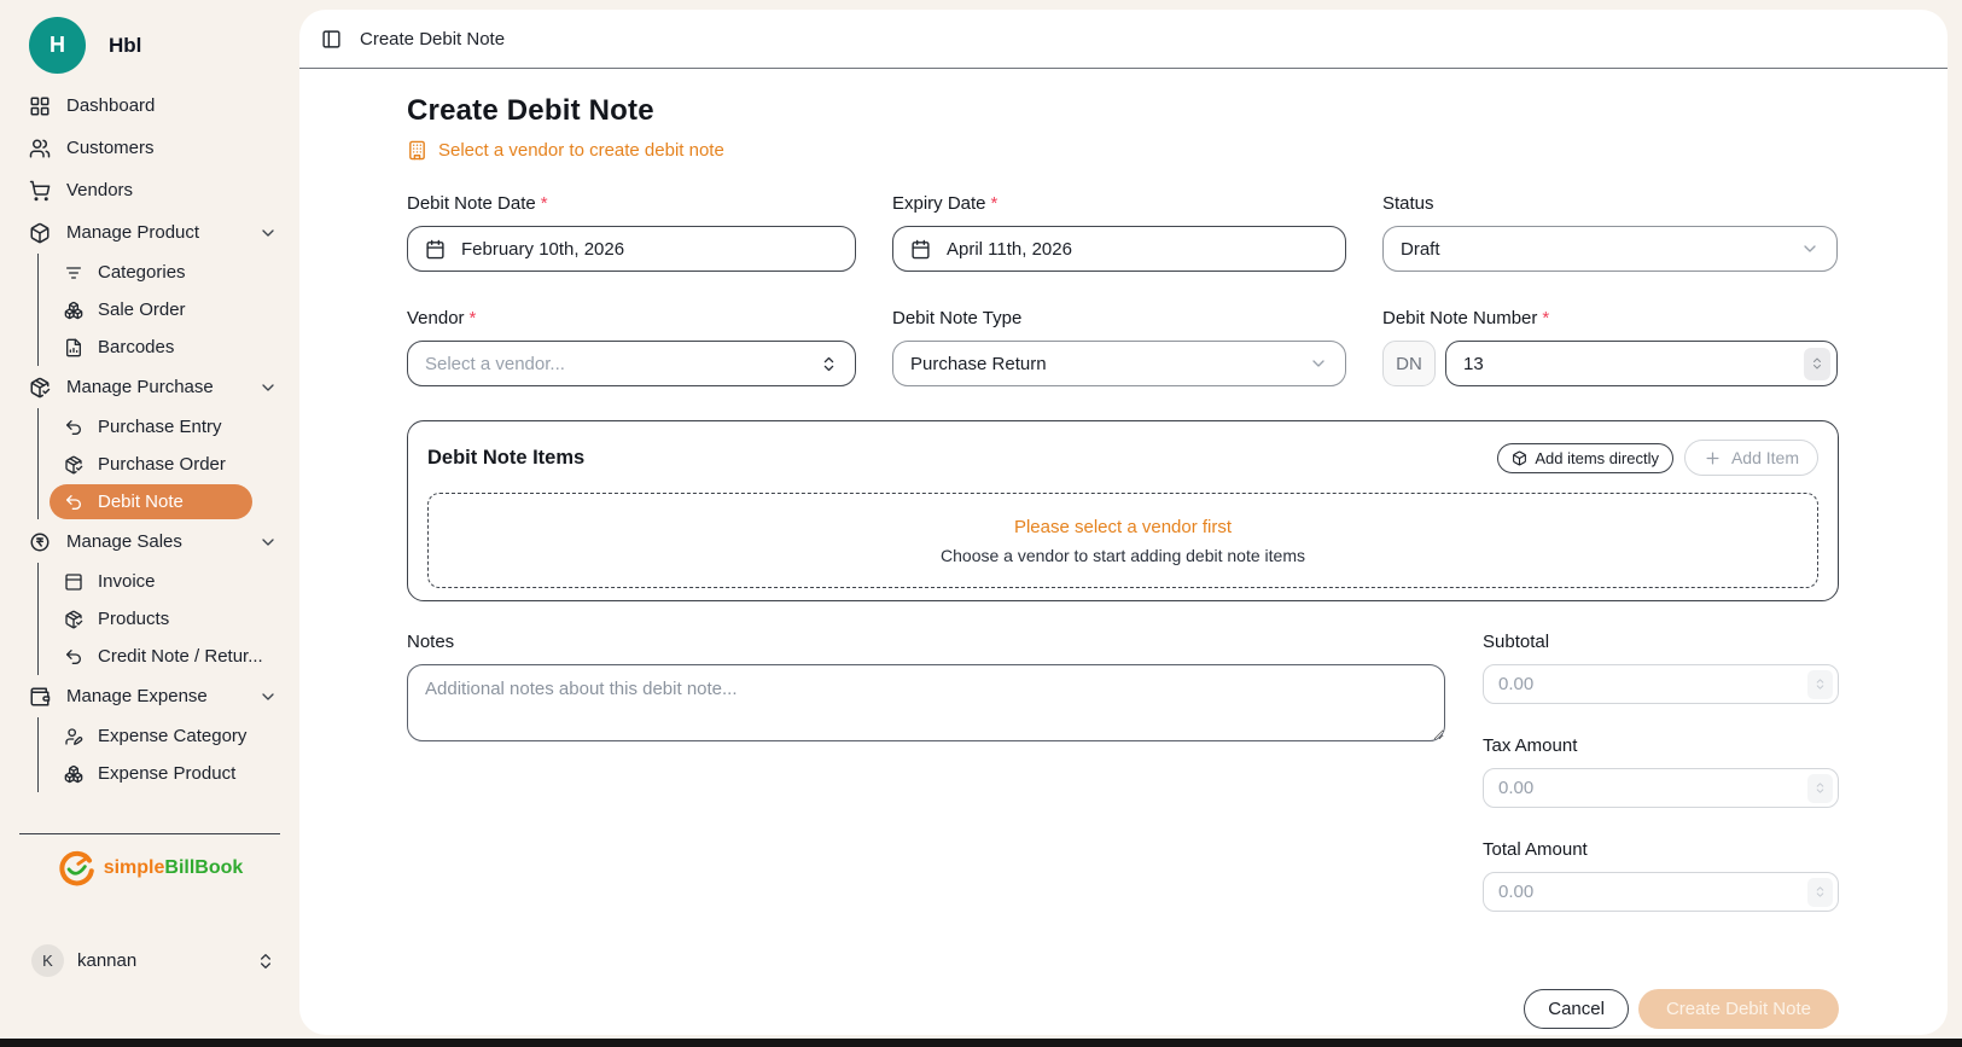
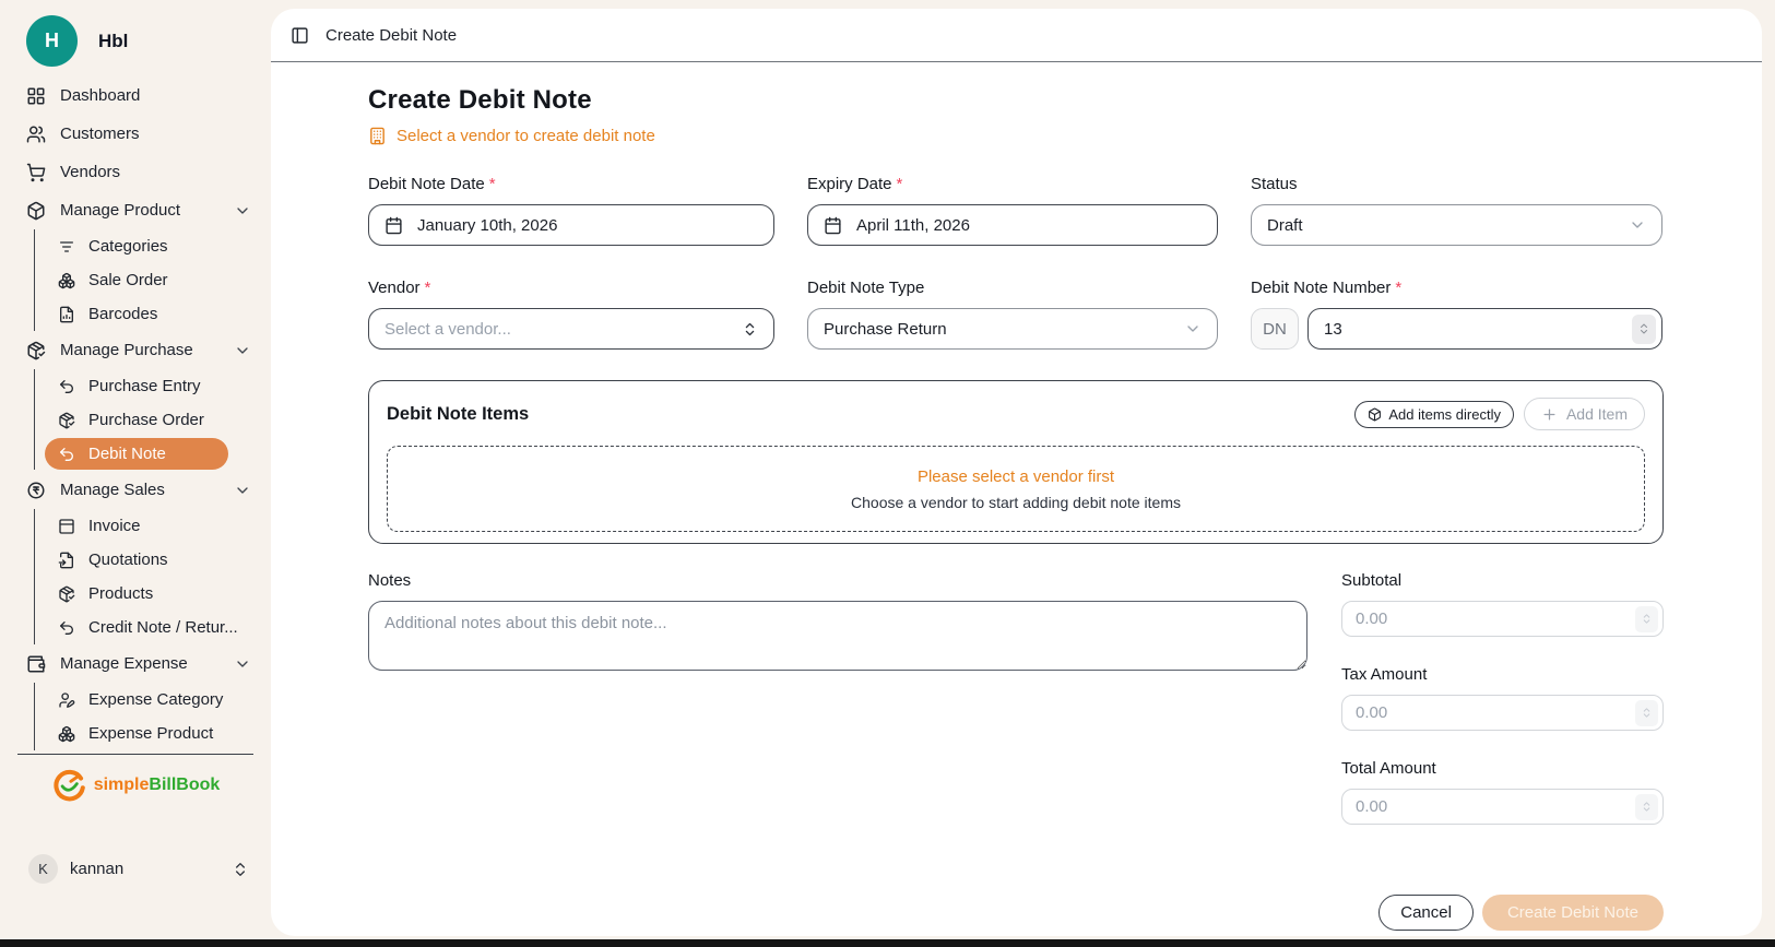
  H
  Hbl
  Dashboard
  Customers
  Vendors
  Manage Product
  Categories
  Sale Order
  Barcodes
  Manage Purchase
  Purchase Entry
  Purchase Order
  Debit Note
  Manage Sales
  Invoice
+ Quotations
  Products
  Credit Note / Retur...
  Manage Expense
  Expense Category
  Expense Product
  simpleBillBook
  K
  kannan
  Create Debit Note
  Create Debit Note
  Select a vendor to create debit note
  Debit Note Date
  *
- February 10th, 2026
+ January 10th, 2026
  Expiry Date
  *
  April 11th, 2026
  Status
  Draft
  Vendor
  *
  Select a vendor...
  Debit Note Type
  Purchase Return
  Debit Note Number
  *
  DN
  13
  Debit Note Items
  Add items directly
  Add Item
  Please select a vendor first
  Choose a vendor to start adding debit note items
  Notes
  Additional notes about this debit note...
  Subtotal
  0.00
  Tax Amount
  0.00
  Total Amount
  0.00
  Cancel
  Create Debit Note
